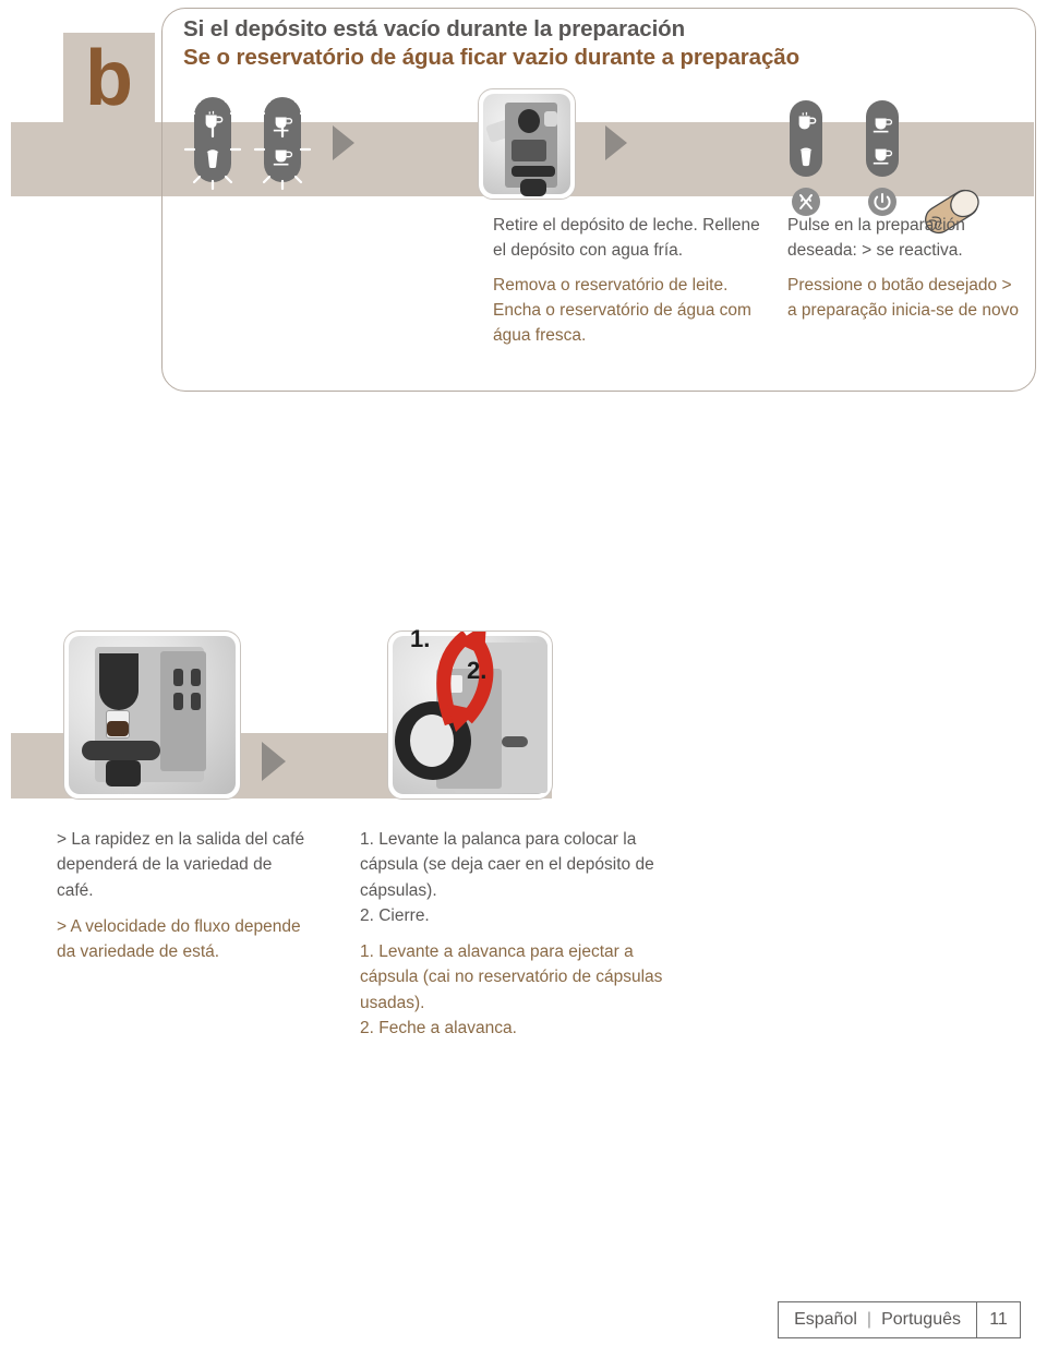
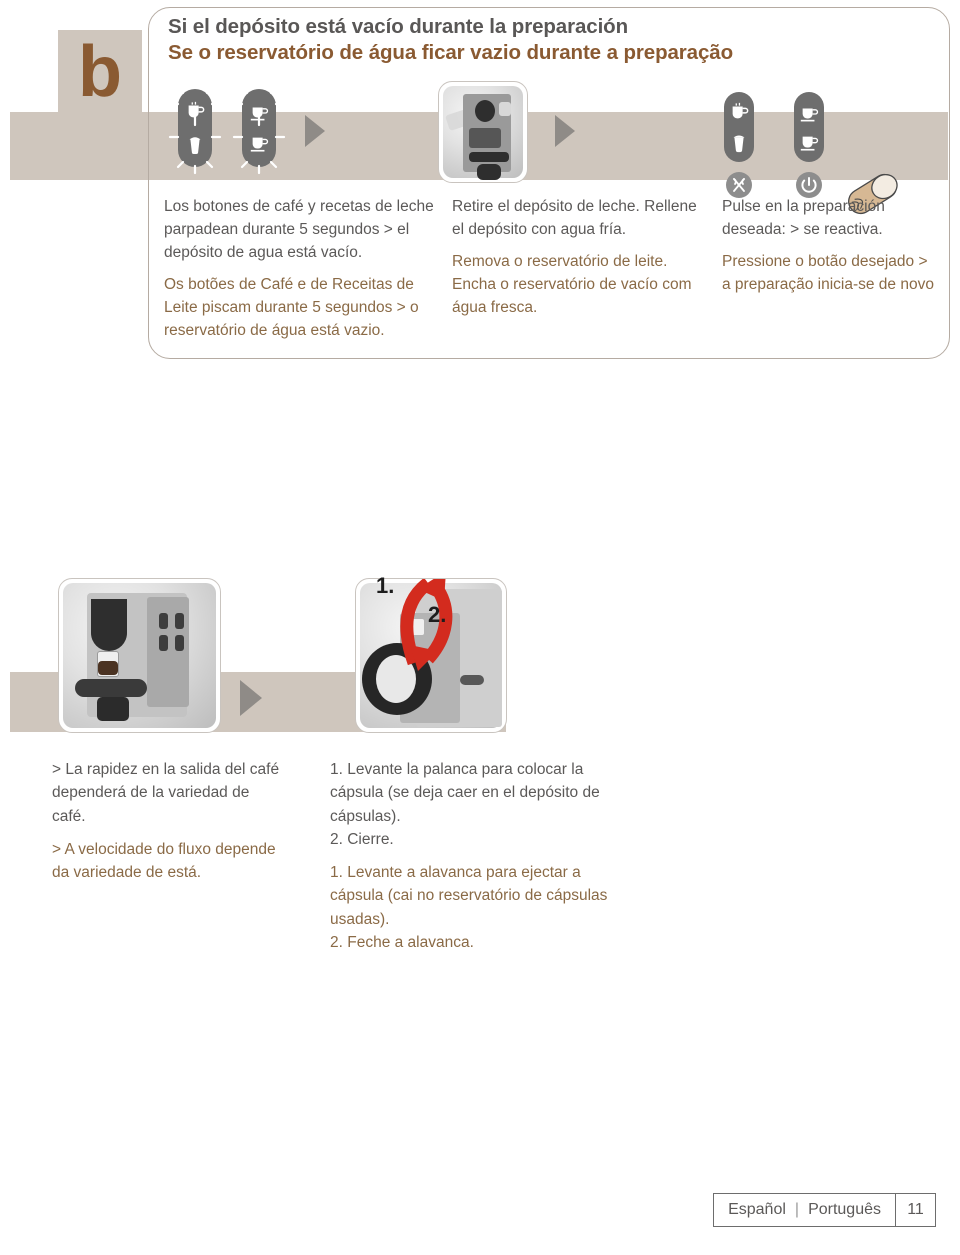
  b
  Si el depósito está vacío durante la preparación
  Se o reservatório de água ficar vazio durante a preparação
+ Los botones de café y recetas de leche parpadean durante 5 segundos > el depósito de agua está vacío.
+ Os botões de Café e de Receitas de Leite piscam durante 5 segundos > o reservatório de água está vazio.
  Retire el depósito de leche. Rellene el depósito con agua fría.
- Remova o reservatório de leite. Encha o reservatório de água com água fresca.
+ Remova o reservatório de leite. Encha o reservatório de vacío com água fresca.
  Pulse en la preparación deseada: > se reactiva.
  Pressione o botão desejado > a preparação inicia-se de novo
  1.
  2.
  > La rapidez en la salida del café dependerá de la variedad de café.
  > A velocidade do fluxo depende da variedade de está.
  1. Levante la palanca para colocar la cápsula (se deja caer en el depósito de cápsulas).
  2. Cierre.
  1. Levante a alavanca para ejectar a cápsula (cai no reservatório de cápsulas usadas).
  2. Feche a alavanca.
  Español
  |
  Português
  11
